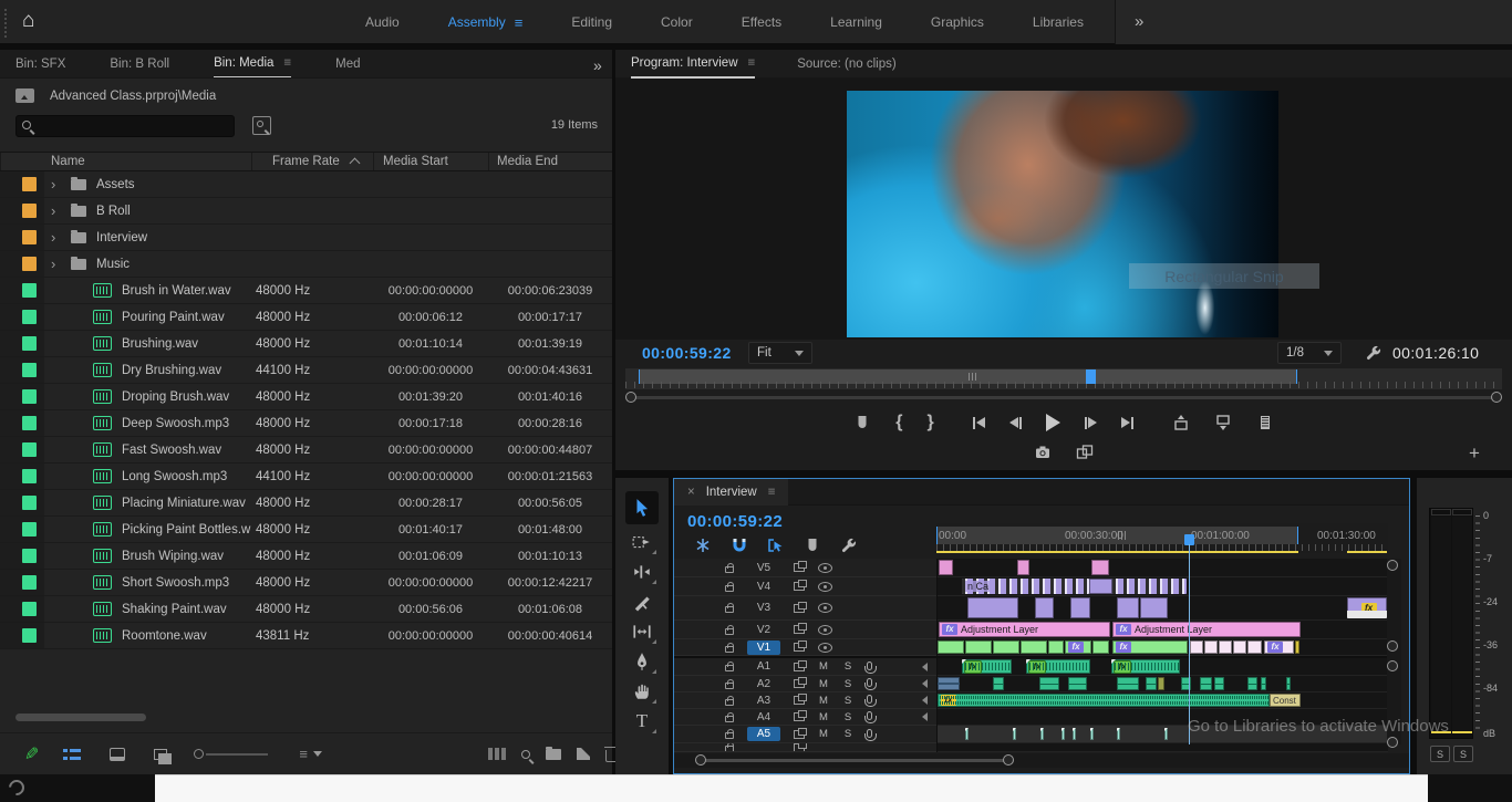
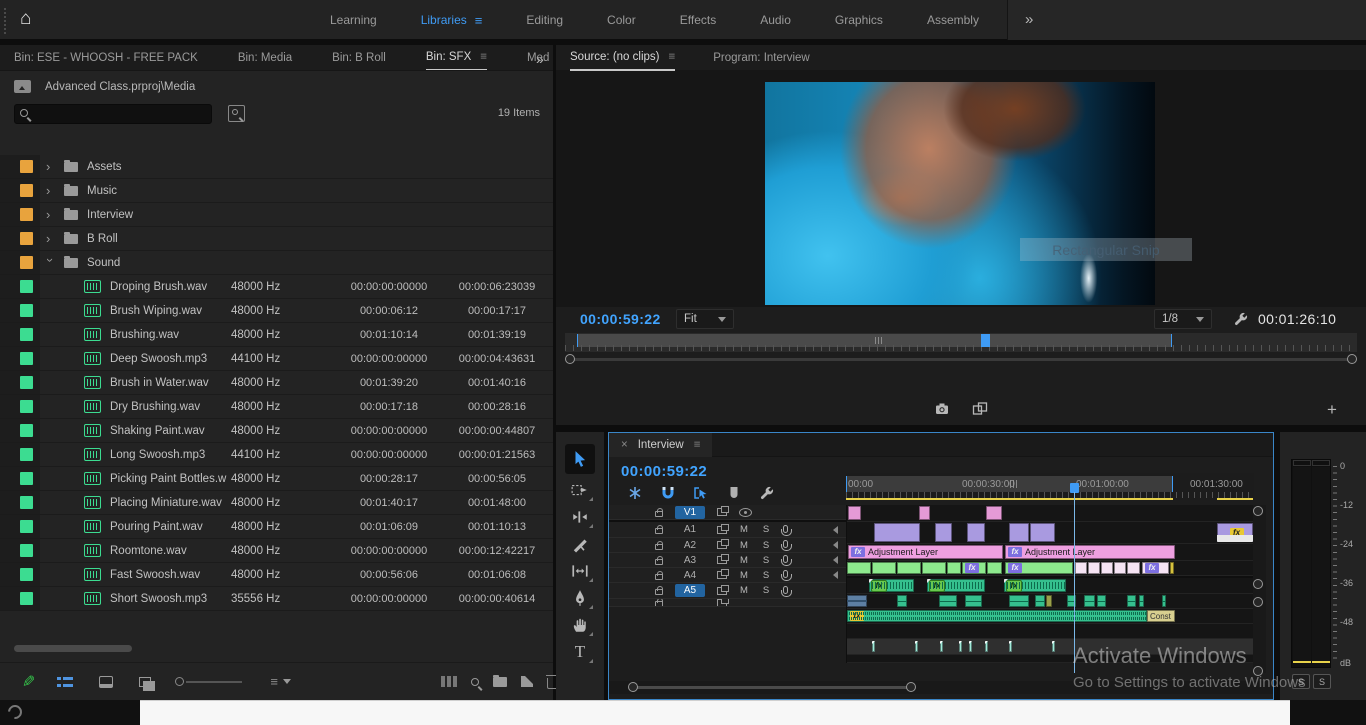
  ⌂
- Audio
+ Learning
- Assembly
+ Libraries
  ≡
  Editing
  Color
  Effects
- Learning
+ Audio
  Graphics
- Libraries
+ Assembly
  »
+ Bin: ESE - WHOOSH - FREE PACK
- Bin: SFX
+ Bin: Media
  Bin: B Roll
- Bin: Media
+ Bin: SFX
  ≡
  Med
  »
  Advanced Class.prproj\Media
  19 Items
- Name
- Frame Rate
- Media Start
- Media End
  ›
  Assets
  ›
- B Roll
+ Music
  ›
  Interview
  ›
- Music
+ B Roll
+ Sound
- Brush in Water.wav
+ Droping Brush.wav
  48000 Hz
  00:00:00:00000
  00:00:06:23039
- Pouring Paint.wav
+ Brush Wiping.wav
  48000 Hz
  00:00:06:12
  00:00:17:17
  Brushing.wav
  48000 Hz
  00:01:10:14
  00:01:39:19
- Dry Brushing.wav
+ Deep Swoosh.mp3
  44100 Hz
  00:00:00:00000
  00:00:04:43631
- Droping Brush.wav
+ Brush in Water.wav
  48000 Hz
  00:01:39:20
  00:01:40:16
- Deep Swoosh.mp3
+ Dry Brushing.wav
  48000 Hz
  00:00:17:18
  00:00:28:16
- Fast Swoosh.wav
+ Shaking Paint.wav
  48000 Hz
  00:00:00:00000
  00:00:00:44807
  Long Swoosh.mp3
  44100 Hz
  00:00:00:00000
  00:00:01:21563
- Placing Miniature.wav
+ Picking Paint Bottles.w
  48000 Hz
  00:00:28:17
  00:00:56:05
- Picking Paint Bottles.w
+ Placing Miniature.wav
  48000 Hz
  00:01:40:17
  00:01:48:00
- Brush Wiping.wav
+ Pouring Paint.wav
  48000 Hz
  00:01:06:09
  00:01:10:13
- Short Swoosh.mp3
+ Roomtone.wav
  48000 Hz
  00:00:00:00000
  00:00:12:42217
- Shaking Paint.wav
+ Fast Swoosh.wav
  48000 Hz
  00:00:56:06
  00:01:06:08
- Roomtone.wav
+ Short Swoosh.mp3
- 43811 Hz
+ 35556 Hz
  00:00:00:00000
  00:00:00:40614
  ≡
- Program: Interview
+ Source: (no clips)
  ≡
- Source: (no clips)
+ Program: Interview
  Rectangular Snip
  00:00:59:22
  Fit
  1/8
  00:01:26:10
- {
- }
  +
  T
  ×
  Interview
  ≡
  00:00:59:22
  00:00
  00:00:30:00
  0:01:00:00
  00:01:30:00
- V5
- V4
- V3
- V2
  V1
  A1
  M
  S
  A2
  M
  S
  A3
  M
  S
  A4
  M
  S
  A5
  M
  S
- n Ca
  fx
  fx
  Adjustment Layer
  fx
  Adjustment Layer
  fx
  fx
  fx
  fx
  Const
  0
- -7
+ -12
  -24
  -36
- -84
+ -48
  dB
  S
  S
+ Activate Windows
- Go to Libraries to activate Windows
+ Go to Settings to activate Windows
